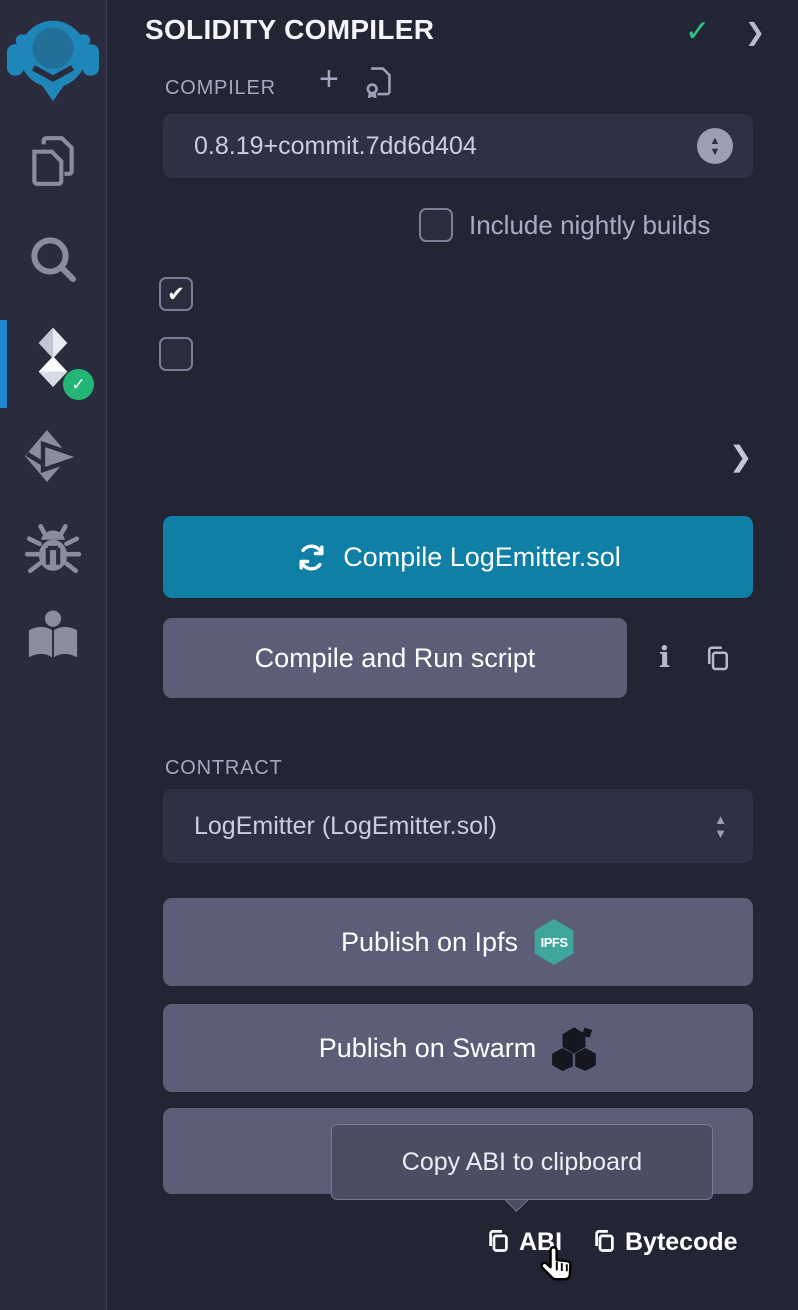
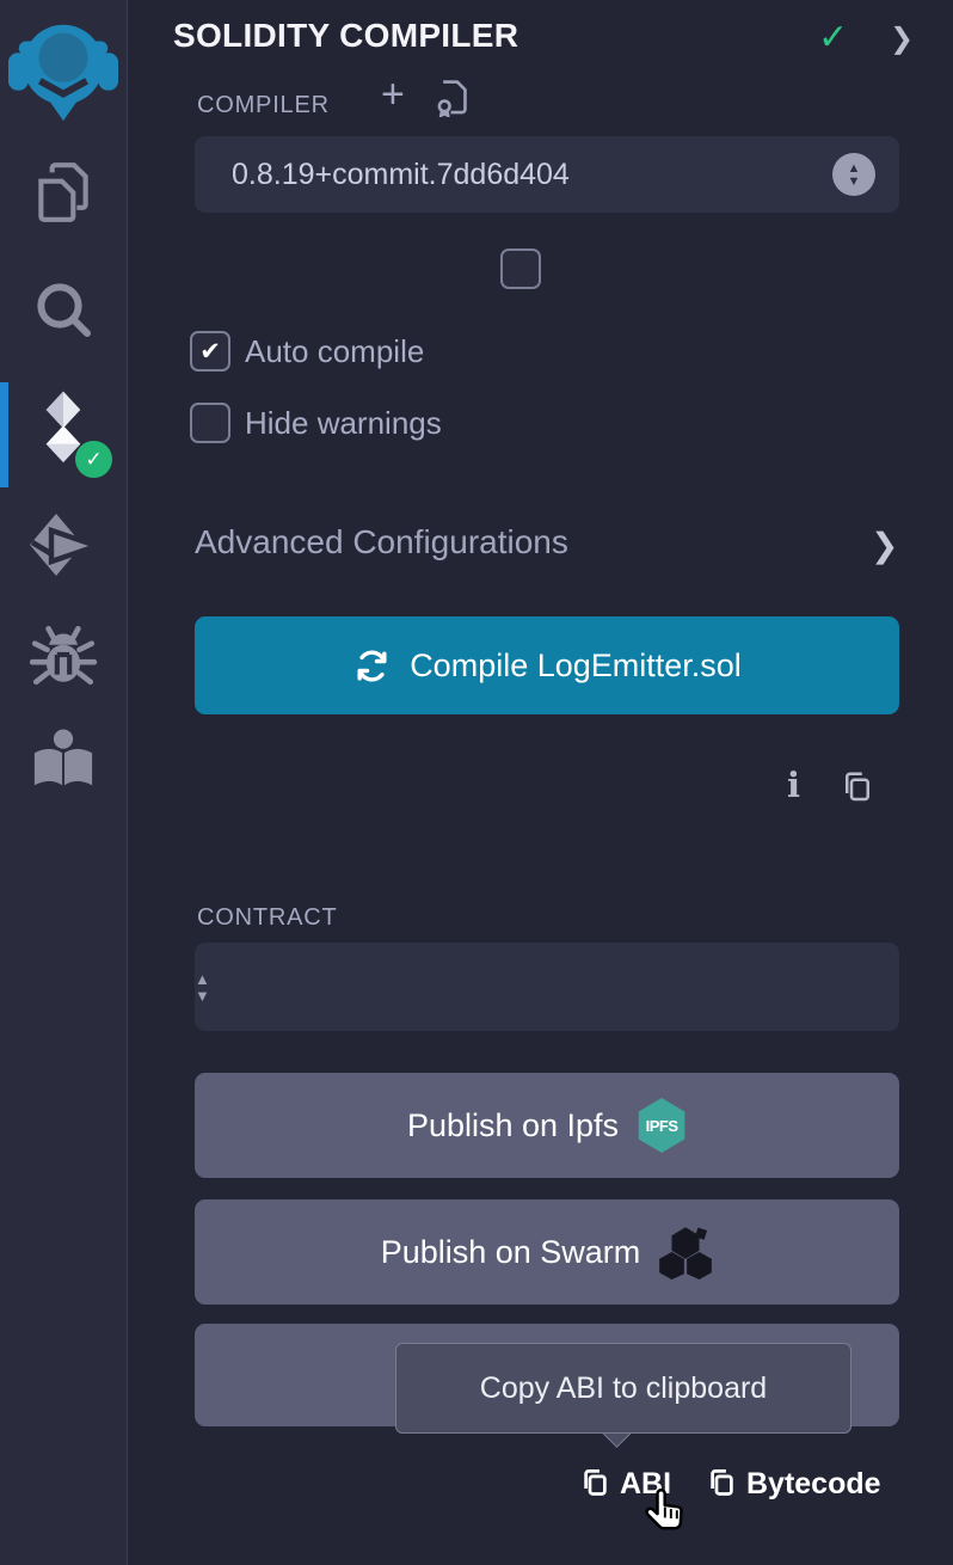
  ✓
  SOLIDITY COMPILER
  ✓
  ❯
  COMPILER
  +
  0.8.19+commit.7dd6d404
  ▲
  ▼
- Include nightly builds
  ✔
+ Auto compile
+ Hide warnings
+ Advanced Configurations
  ❯
  Compile LogEmitter.sol
- Compile and Run script
  i
  CONTRACT
- LogEmitter (LogEmitter.sol)
  ▲
  ▼
  Publish on Ipfs
  IPFS
  Publish on Swarm
  Copy ABI to clipboard
  ABI
  Bytecode
